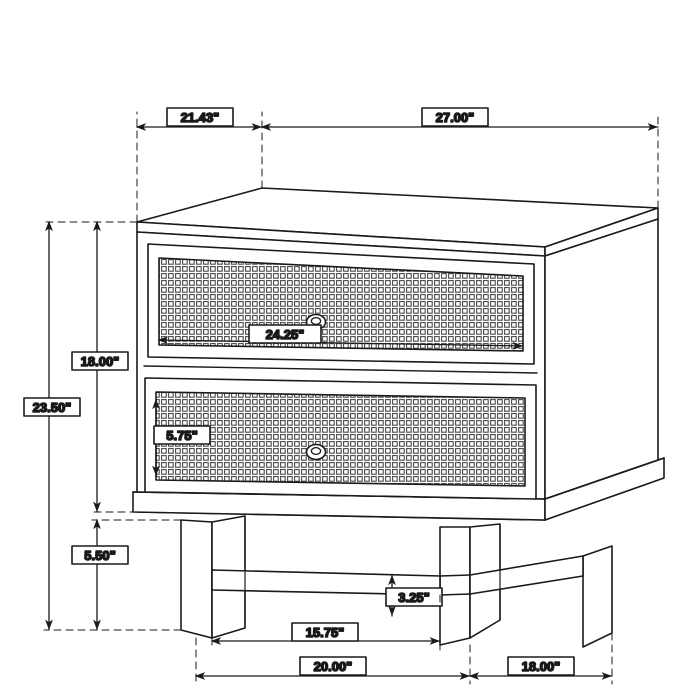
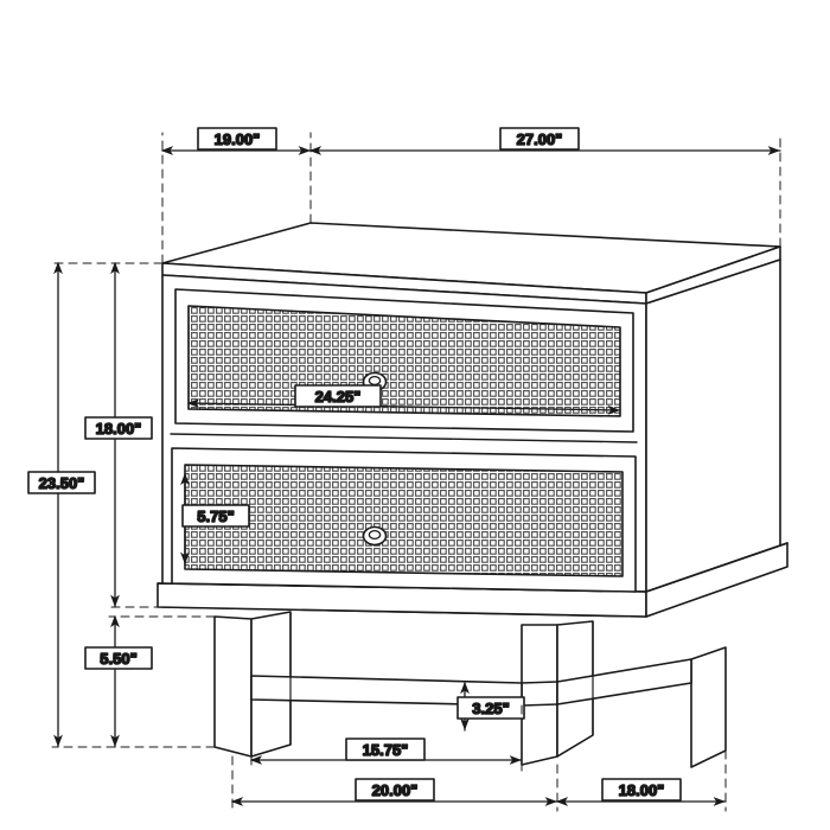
- 21.43"
+ 19.00"
  27.00"
  23.50"
  18.00"
  5.50"
  24.25"
  5.75"
  3.25"
  15.75"
  20.00"
  18.00"
